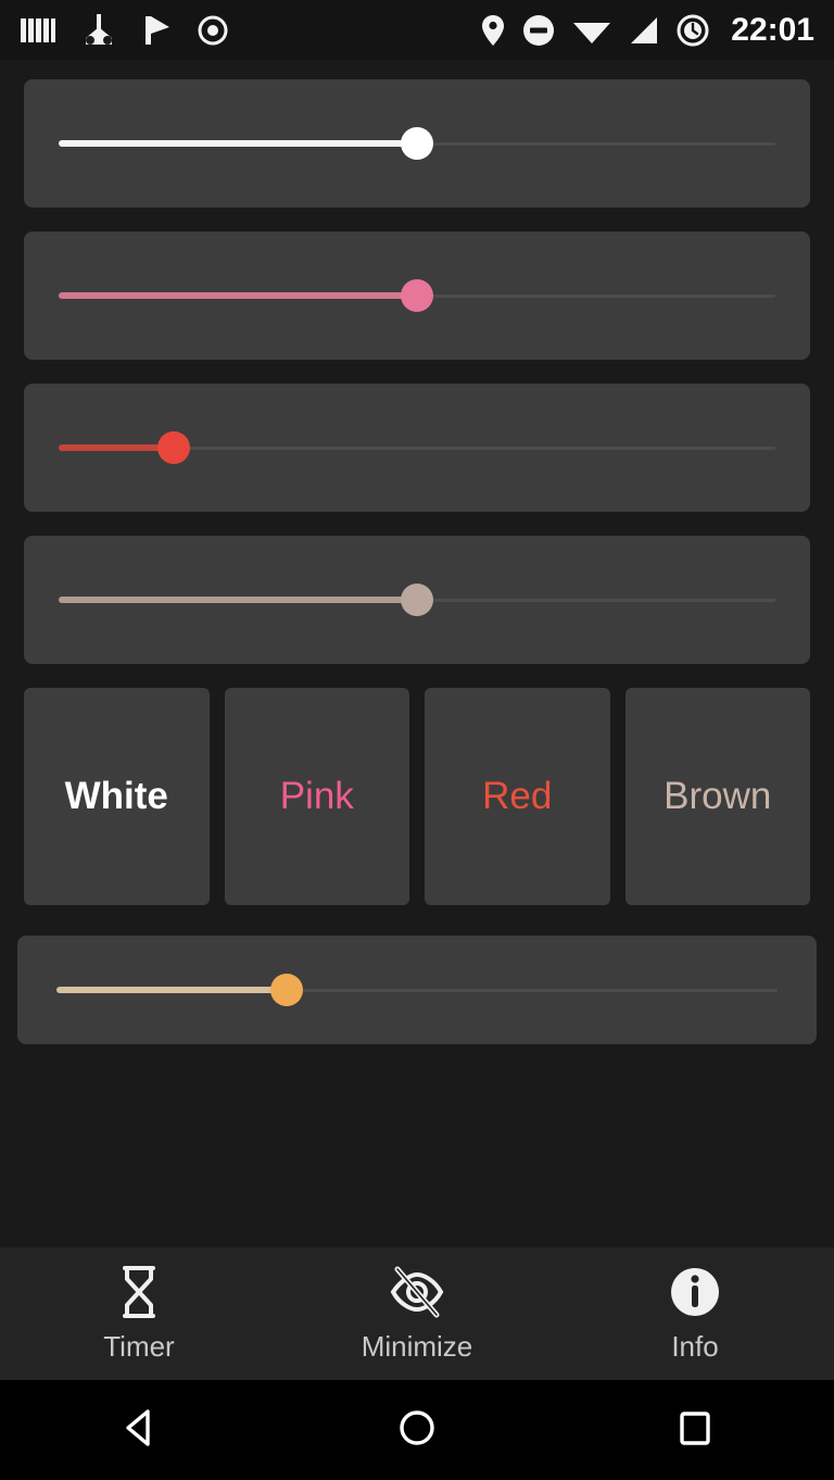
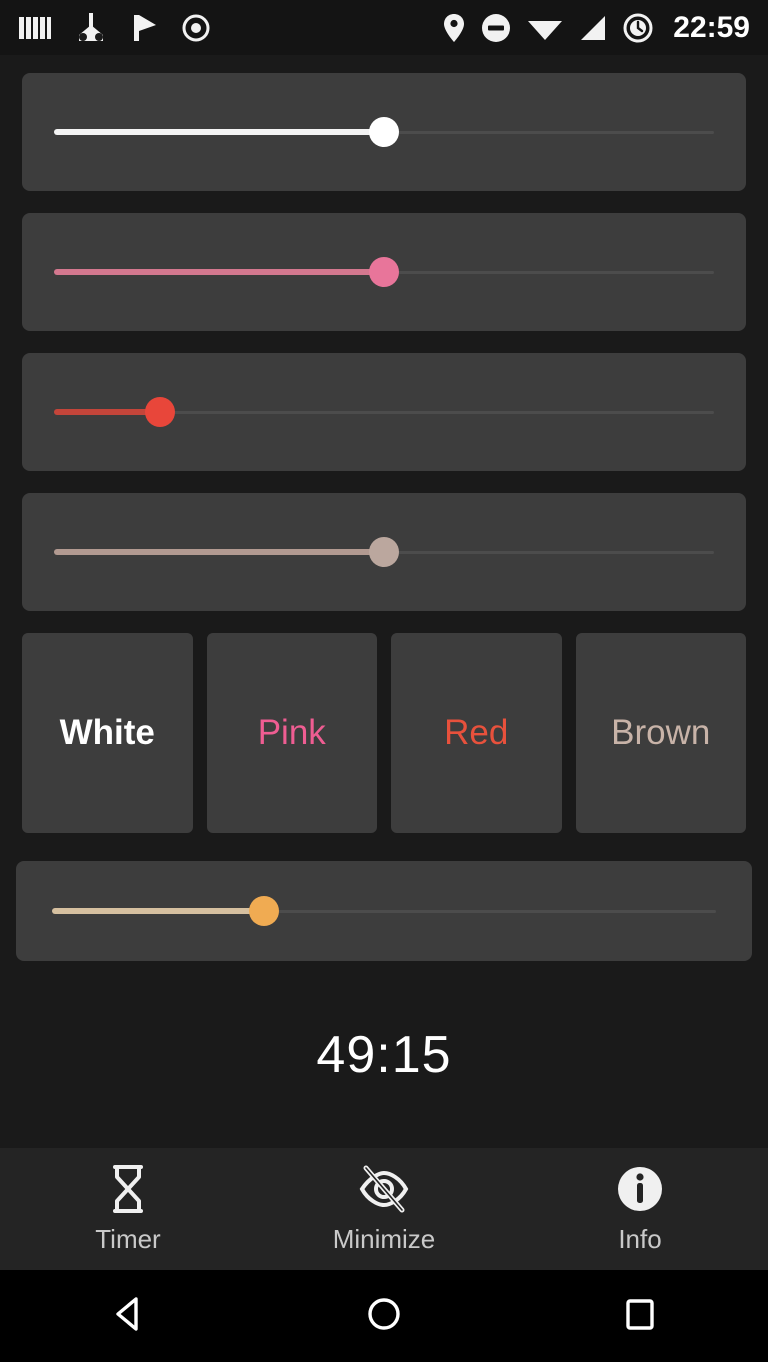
- 22:01
+ 22:59
  White
  Pink
  Red
  Brown
+ 49:15
  Timer
  Minimize
  Info
